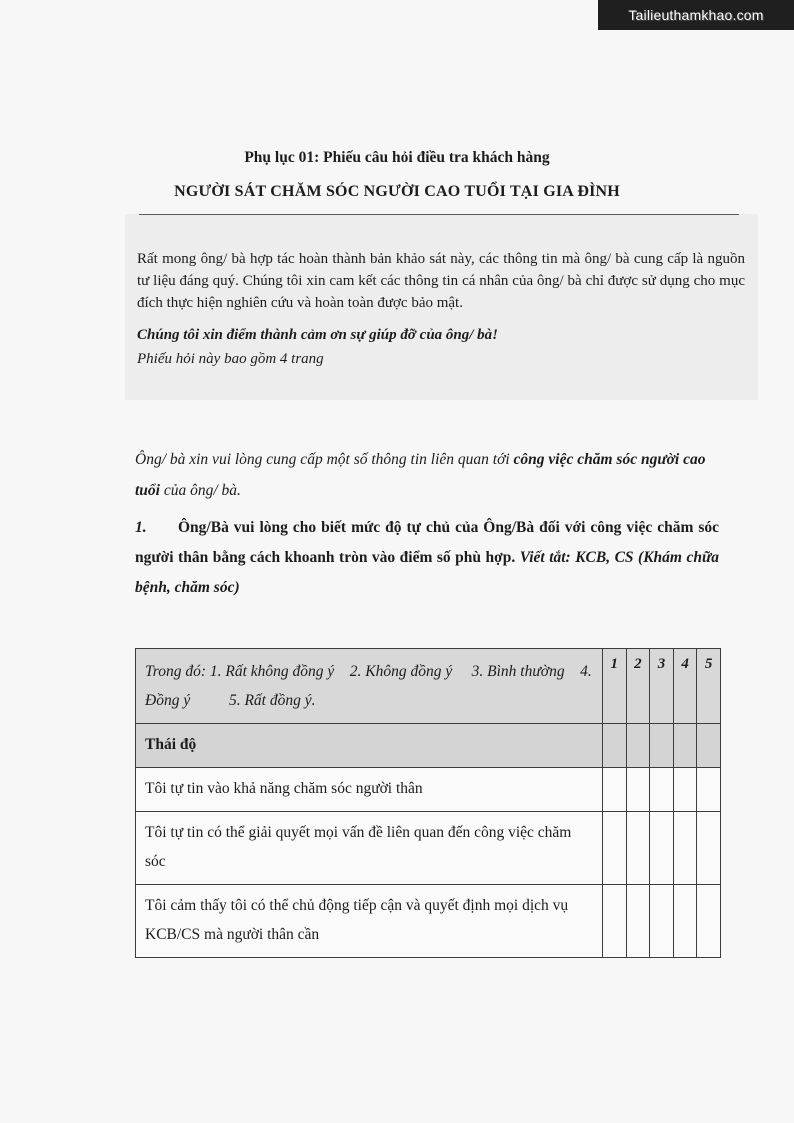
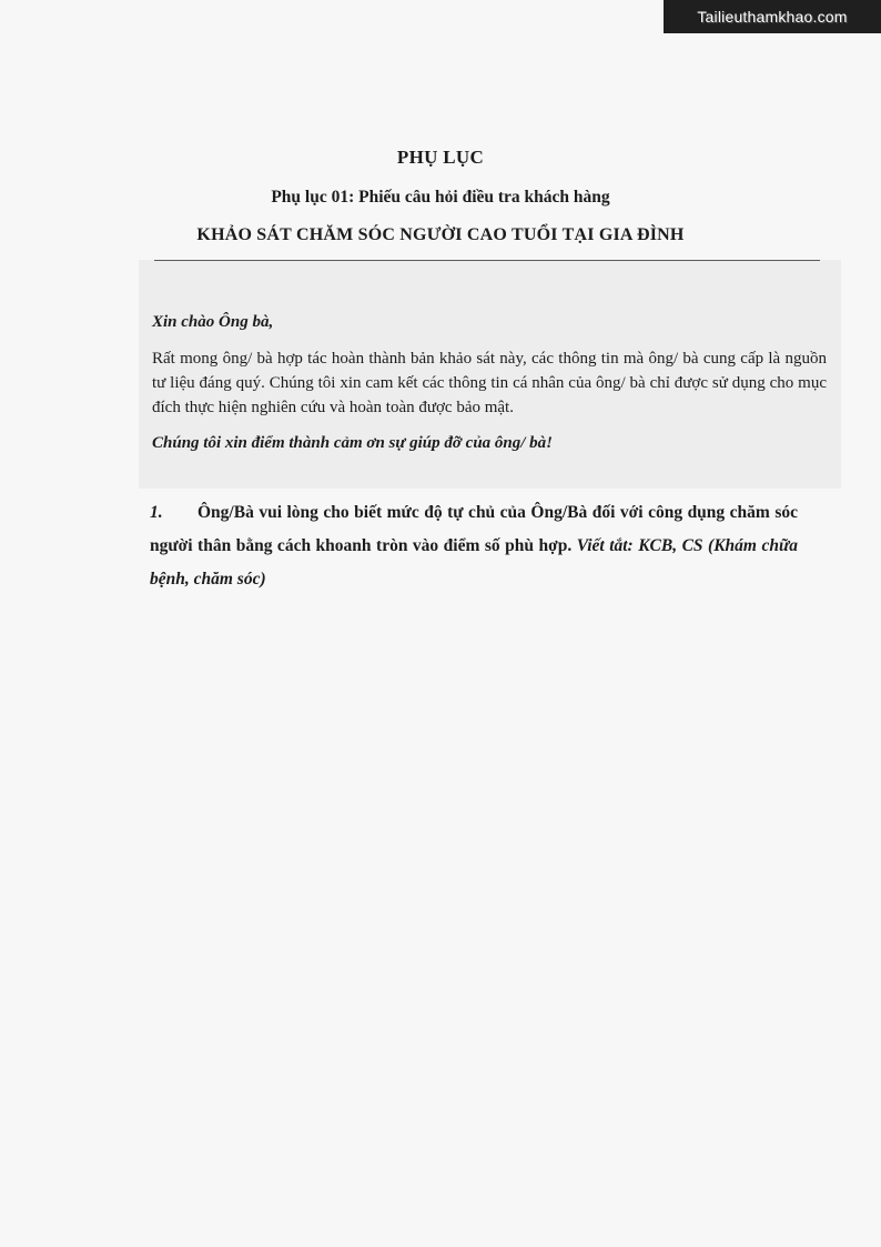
  Tailieuthamkhao.com
+ PHỤ LỤC
  Phụ lục 01: Phiếu câu hỏi điều tra khách hàng
- NGƯỜI SÁT CHĂM SÓC NGƯỜI CAO TUỔI TẠI GIA ĐÌNH
+ KHẢO SÁT CHĂM SÓC NGƯỜI CAO TUỔI TẠI GIA ĐÌNH
+ Xin chào Ông bà,
  Rất mong ông/ bà hợp tác hoàn thành bản khảo sát này, các thông tin mà ông/ bà cung cấp là nguồn tư liệu đáng quý. Chúng tôi xin cam kết các thông tin cá nhân của ông/ bà chỉ được sử dụng cho mục đích thực hiện nghiên cứu và hoàn toàn được bảo mật.
  Chúng tôi xin điểm thành cảm ơn sự giúp đỡ của ông/ bà!
- Phiếu hỏi này bao gồm 4 trang
- Ông/ bà xin vui lòng cung cấp một số thông tin liên quan tới công việc chăm sóc người cao tuổi của ông/ bà.
- 1. Ông/Bà vui lòng cho biết mức độ tự chủ của Ông/Bà đối với công việc chăm sóc người thân bằng cách khoanh tròn vào điểm số phù hợp. Viết tắt: KCB, CS (Khám chữa bệnh, chăm sóc)
+ 1. Ông/Bà vui lòng cho biết mức độ tự chủ của Ông/Bà đối với công dụng chăm sóc người thân bằng cách khoanh tròn vào điểm số phù hợp. Viết tắt: KCB, CS (Khám chữa bệnh, chăm sóc)
- Trong đó: 1. Rất không đồng ý 2. Không đồng ý 3. Bình thường 4. Đồng ý 5. Rất đồng ý.	1	2	3	4	5
- Thái độ
- Tôi tự tin vào khả năng chăm sóc người thân
- Tôi tự tin có thể giải quyết mọi vấn đề liên quan đến công việc chăm sóc
- Tôi cảm thấy tôi có thể chủ động tiếp cận và quyết định mọi dịch vụ KCB/CS mà người thân cần
